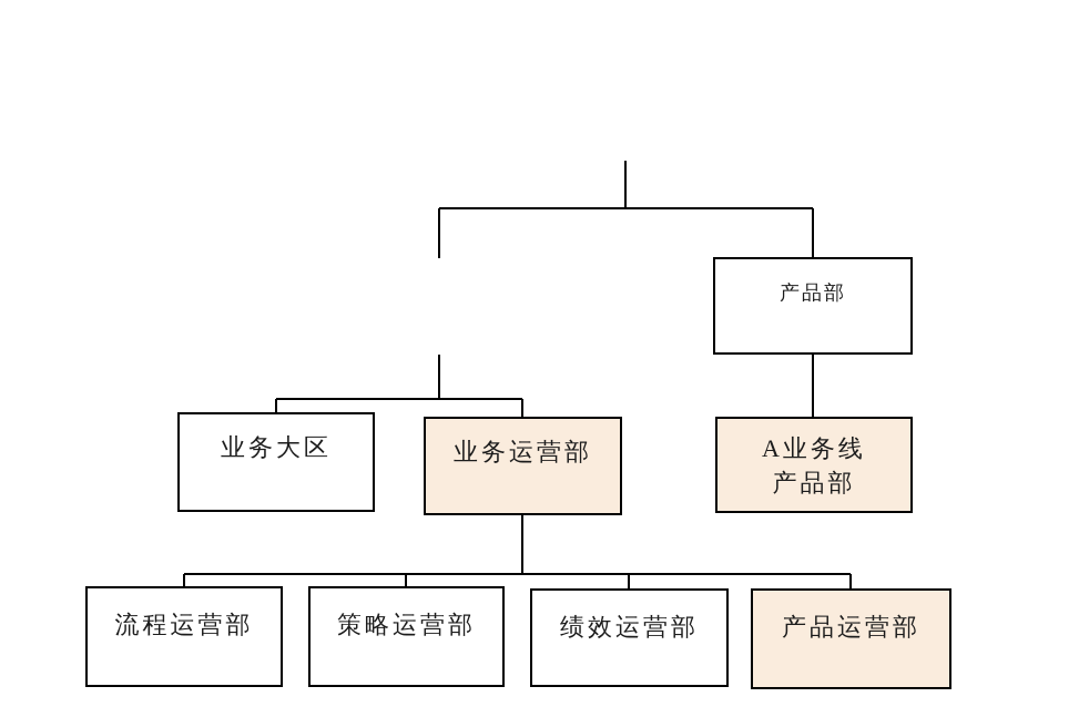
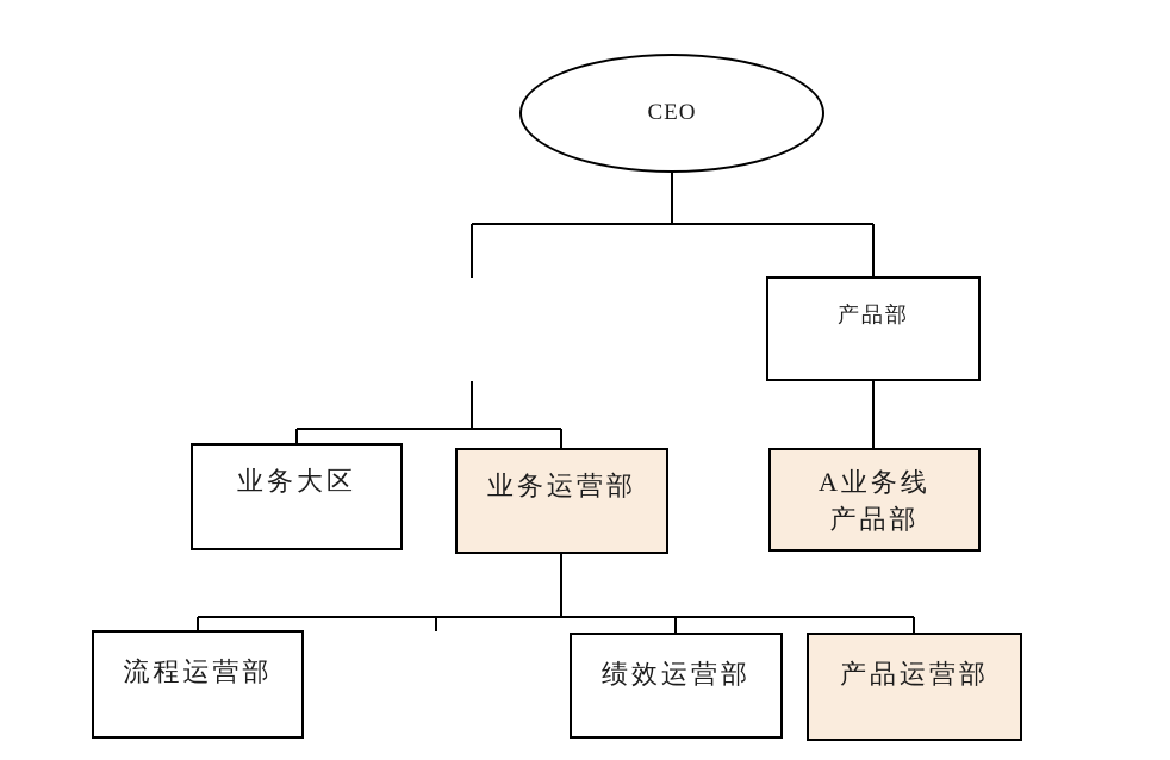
+ CEO
  产品部
  业务大区
  业务运营部
  A业务线
  产品部
  流程运营部
- 策略运营部
  绩效运营部
  产品运营部
